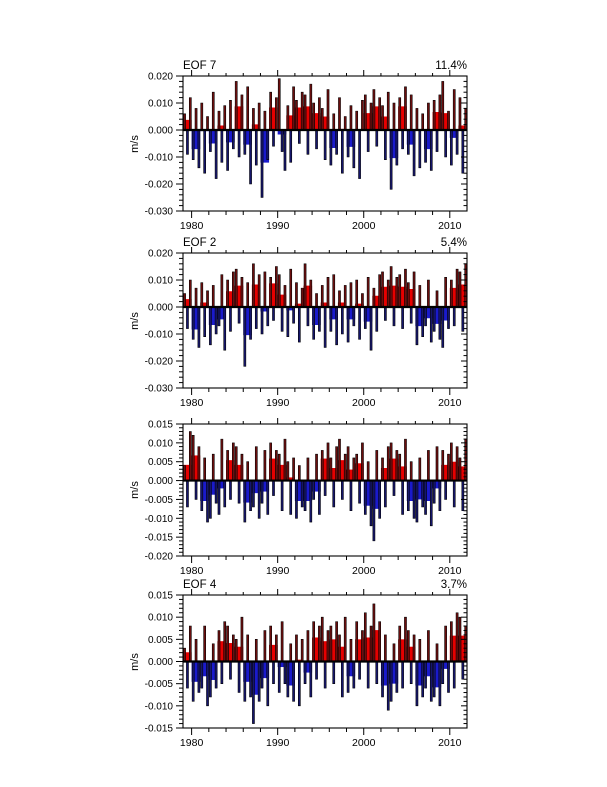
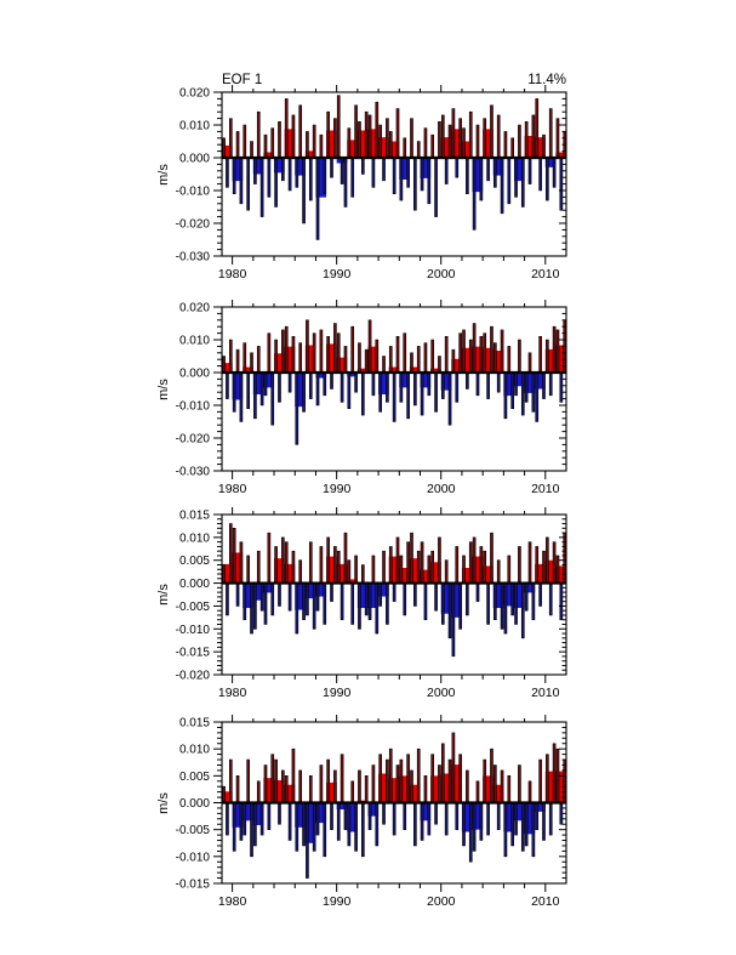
- EOF 7
+ EOF 1
  11.4%
- EOF 2
- 5.4%
- EOF 4
- 3.7%
  0.020
  0.010
  0.000
  -0.010
  -0.020
  -0.030
  1980
  1990
  2000
  2010
  0.020
  0.010
  0.000
  -0.010
  -0.020
  -0.030
  1980
  1990
  2000
  2010
  0.015
  0.010
  0.005
  0.000
  -0.005
  -0.010
  -0.015
  -0.020
  1980
  1990
  2000
  2010
  0.015
  0.010
  0.005
  0.000
  -0.005
  -0.010
  -0.015
  1980
  1990
  2000
  2010
